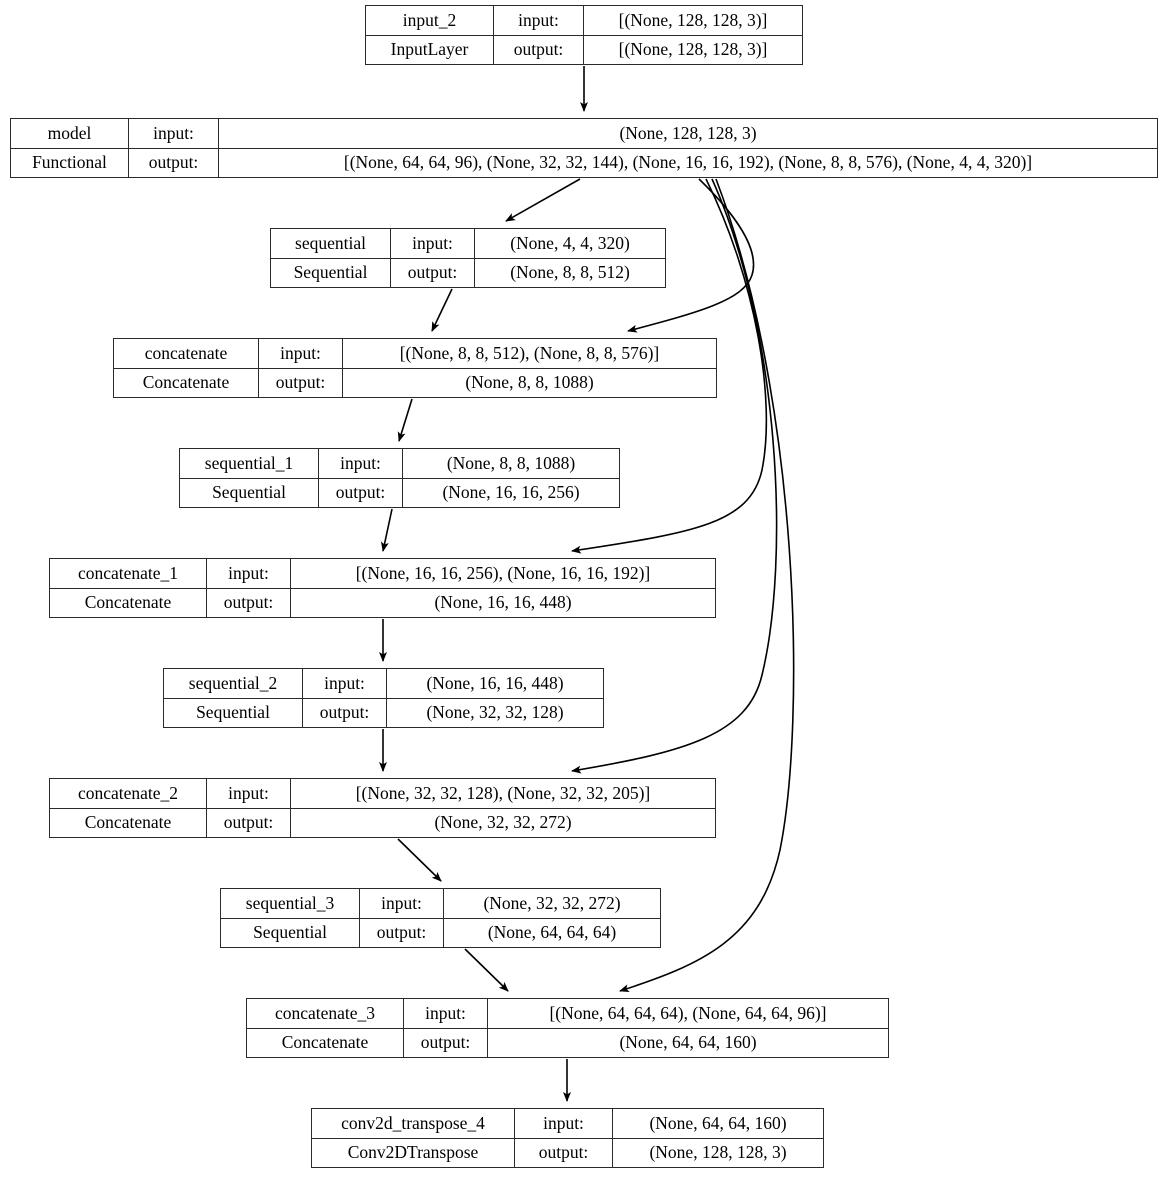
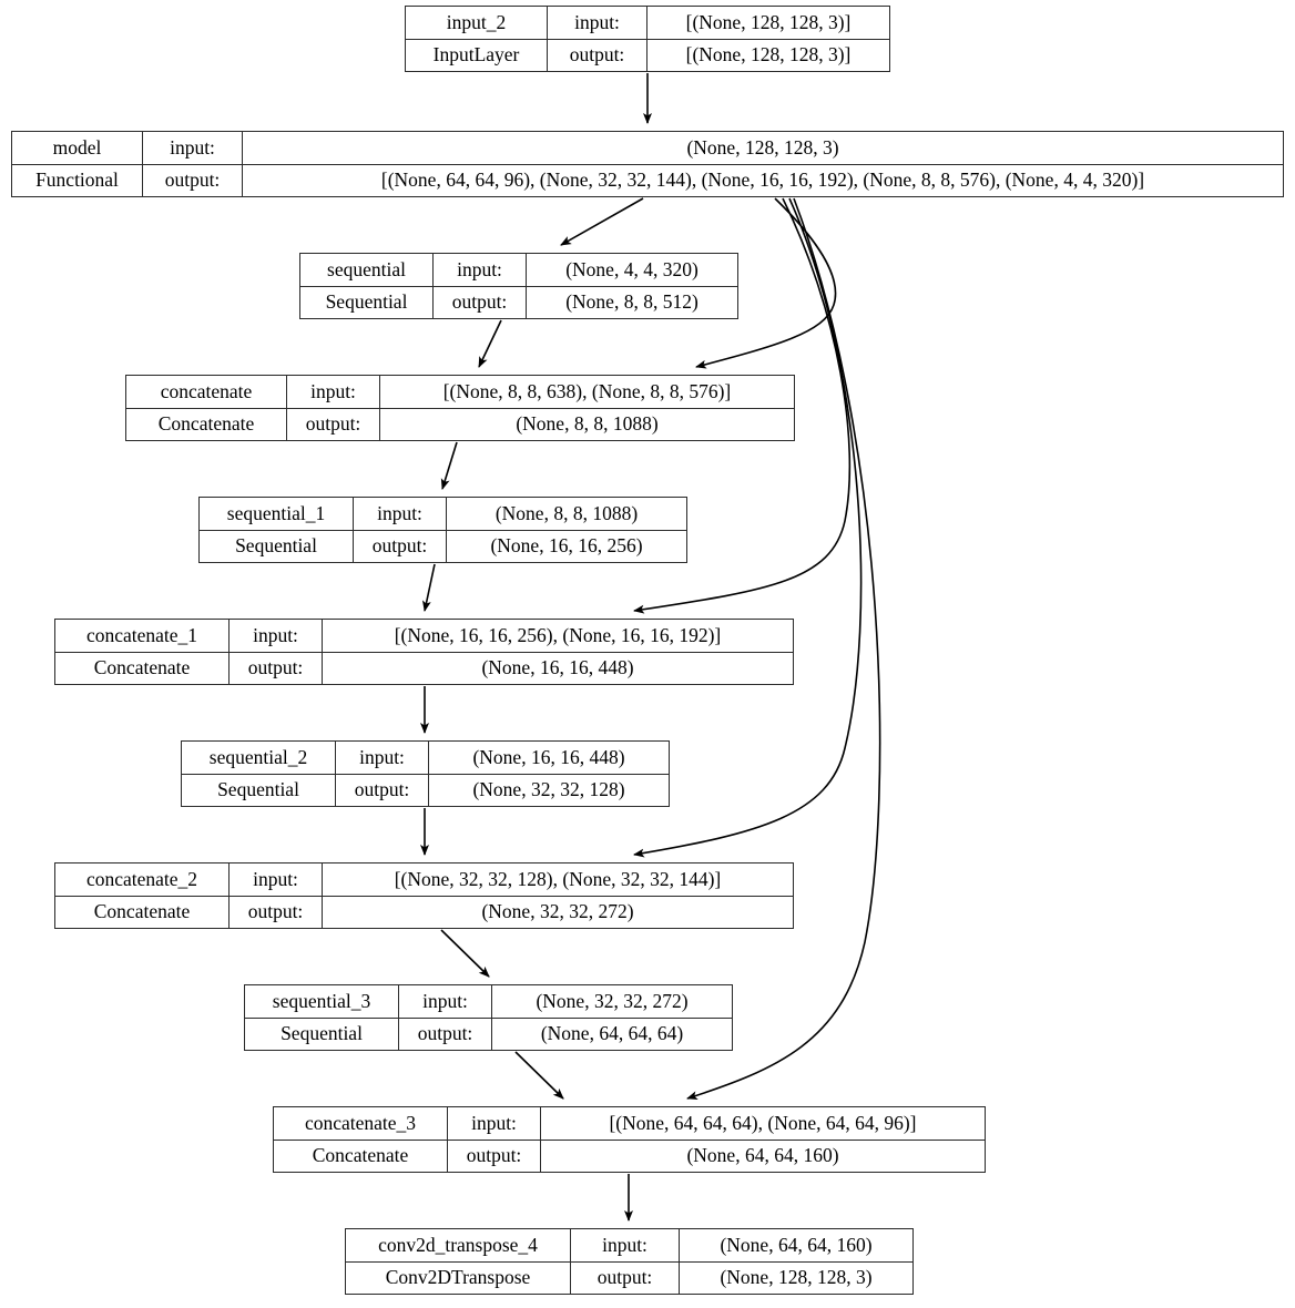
  input_2
  input:
  [(None, 128, 128, 3)]
  InputLayer
  output:
  [(None, 128, 128, 3)]
  model
  input:
  (None, 128, 128, 3)
  Functional
  output:
  [(None, 64, 64, 96), (None, 32, 32, 144), (None, 16, 16, 192), (None, 8, 8, 576), (None, 4, 4, 320)]
  sequential
  input:
  (None, 4, 4, 320)
  Sequential
  output:
  (None, 8, 8, 512)
  concatenate
  input:
- [(None, 8, 8, 512), (None, 8, 8, 576)]
+ [(None, 8, 8, 638), (None, 8, 8, 576)]
  Concatenate
  output:
  (None, 8, 8, 1088)
  sequential_1
  input:
  (None, 8, 8, 1088)
  Sequential
  output:
  (None, 16, 16, 256)
  concatenate_1
  input:
  [(None, 16, 16, 256), (None, 16, 16, 192)]
  Concatenate
  output:
  (None, 16, 16, 448)
  sequential_2
  input:
  (None, 16, 16, 448)
  Sequential
  output:
  (None, 32, 32, 128)
  concatenate_2
  input:
- [(None, 32, 32, 128), (None, 32, 32, 205)]
+ [(None, 32, 32, 128), (None, 32, 32, 144)]
  Concatenate
  output:
  (None, 32, 32, 272)
  sequential_3
  input:
  (None, 32, 32, 272)
  Sequential
  output:
  (None, 64, 64, 64)
  concatenate_3
  input:
  [(None, 64, 64, 64), (None, 64, 64, 96)]
  Concatenate
  output:
  (None, 64, 64, 160)
  conv2d_transpose_4
  input:
  (None, 64, 64, 160)
  Conv2DTranspose
  output:
  (None, 128, 128, 3)
